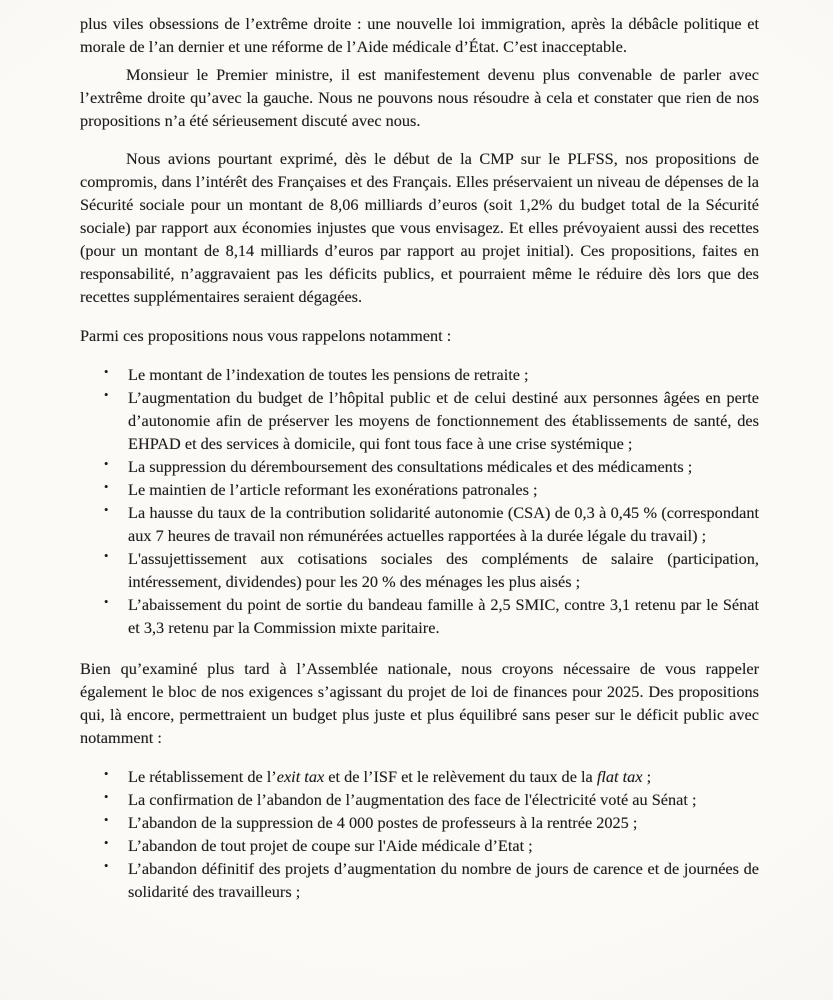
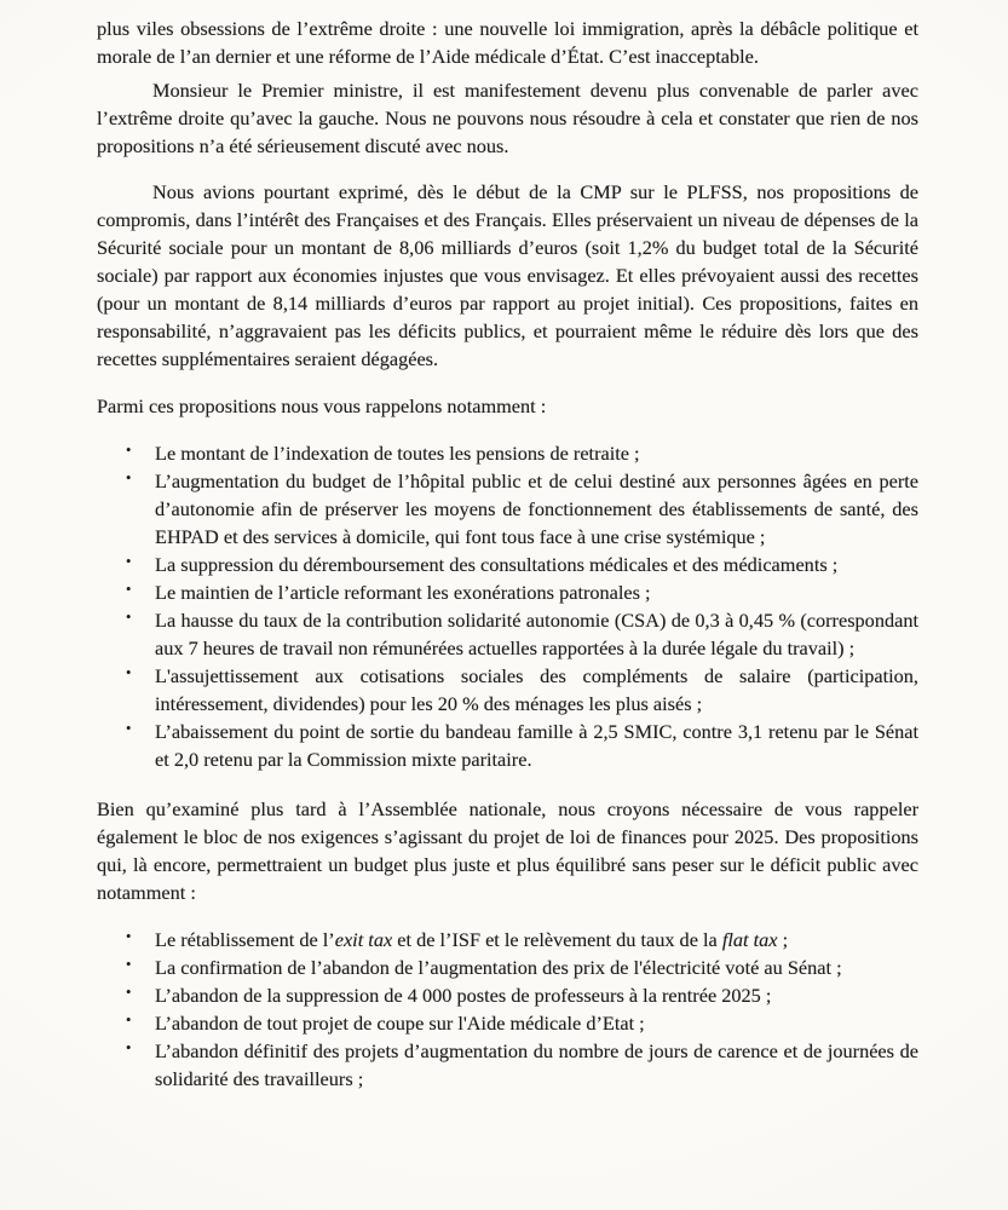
  plus viles obsessions de l’extrême droite : une nouvelle loi immigration, après la débâcle politique et morale de l’an dernier et une réforme de l’Aide médicale d’État. C’est inacceptable.
  Monsieur le Premier ministre, il est manifestement devenu plus convenable de parler avec l’extrême droite qu’avec la gauche. Nous ne pouvons nous résoudre à cela et constater que rien de nos propositions n’a été sérieusement discuté avec nous.
  Nous avions pourtant exprimé, dès le début de la CMP sur le PLFSS, nos propositions de compromis, dans l’intérêt des Françaises et des Français. Elles préservaient un niveau de dépenses de la Sécurité sociale pour un montant de 8,06 milliards d’euros (soit 1,2% du budget total de la Sécurité sociale) par rapport aux économies injustes que vous envisagez. Et elles prévoyaient aussi des recettes (pour un montant de 8,14 milliards d’euros par rapport au projet initial). Ces propositions, faites en responsabilité, n’aggravaient pas les déficits publics, et pourraient même le réduire dès lors que des recettes supplémentaires seraient dégagées.
  Parmi ces propositions nous vous rappelons notamment :
  Le montant de l’indexation de toutes les pensions de retraite ;
  L’augmentation du budget de l’hôpital public et de celui destiné aux personnes âgées en perte d’autonomie afin de préserver les moyens de fonctionnement des établissements de santé, des EHPAD et des services à domicile, qui font tous face à une crise systémique ;
  La suppression du déremboursement des consultations médicales et des médicaments ;
  Le maintien de l’article reformant les exonérations patronales ;
  La hausse du taux de la contribution solidarité autonomie (CSA) de 0,3 à 0,45 % (correspondant aux 7 heures de travail non rémunérées actuelles rapportées à la durée légale du travail) ;
  L'assujettissement aux cotisations sociales des compléments de salaire (participation, intéressement, dividendes) pour les 20 % des ménages les plus aisés ;
- L’abaissement du point de sortie du bandeau famille à 2,5 SMIC, contre 3,1 retenu par le Sénat et 3,3 retenu par la Commission mixte paritaire.
+ L’abaissement du point de sortie du bandeau famille à 2,5 SMIC, contre 3,1 retenu par le Sénat et 2,0 retenu par la Commission mixte paritaire.
  Bien qu’examiné plus tard à l’Assemblée nationale, nous croyons nécessaire de vous rappeler également le bloc de nos exigences s’agissant du projet de loi de finances pour 2025. Des propositions qui, là encore, permettraient un budget plus juste et plus équilibré sans peser sur le déficit public avec notamment :
  Le rétablissement de l’exit tax et de l’ISF et le relèvement du taux de la flat tax ;
- La confirmation de l’abandon de l’augmentation des face de l'électricité voté au Sénat ;
+ La confirmation de l’abandon de l’augmentation des prix de l'électricité voté au Sénat ;
  L’abandon de la suppression de 4 000 postes de professeurs à la rentrée 2025 ;
  L’abandon de tout projet de coupe sur l'Aide médicale d’Etat ;
  L’abandon définitif des projets d’augmentation du nombre de jours de carence et de journées de solidarité des travailleurs ;
